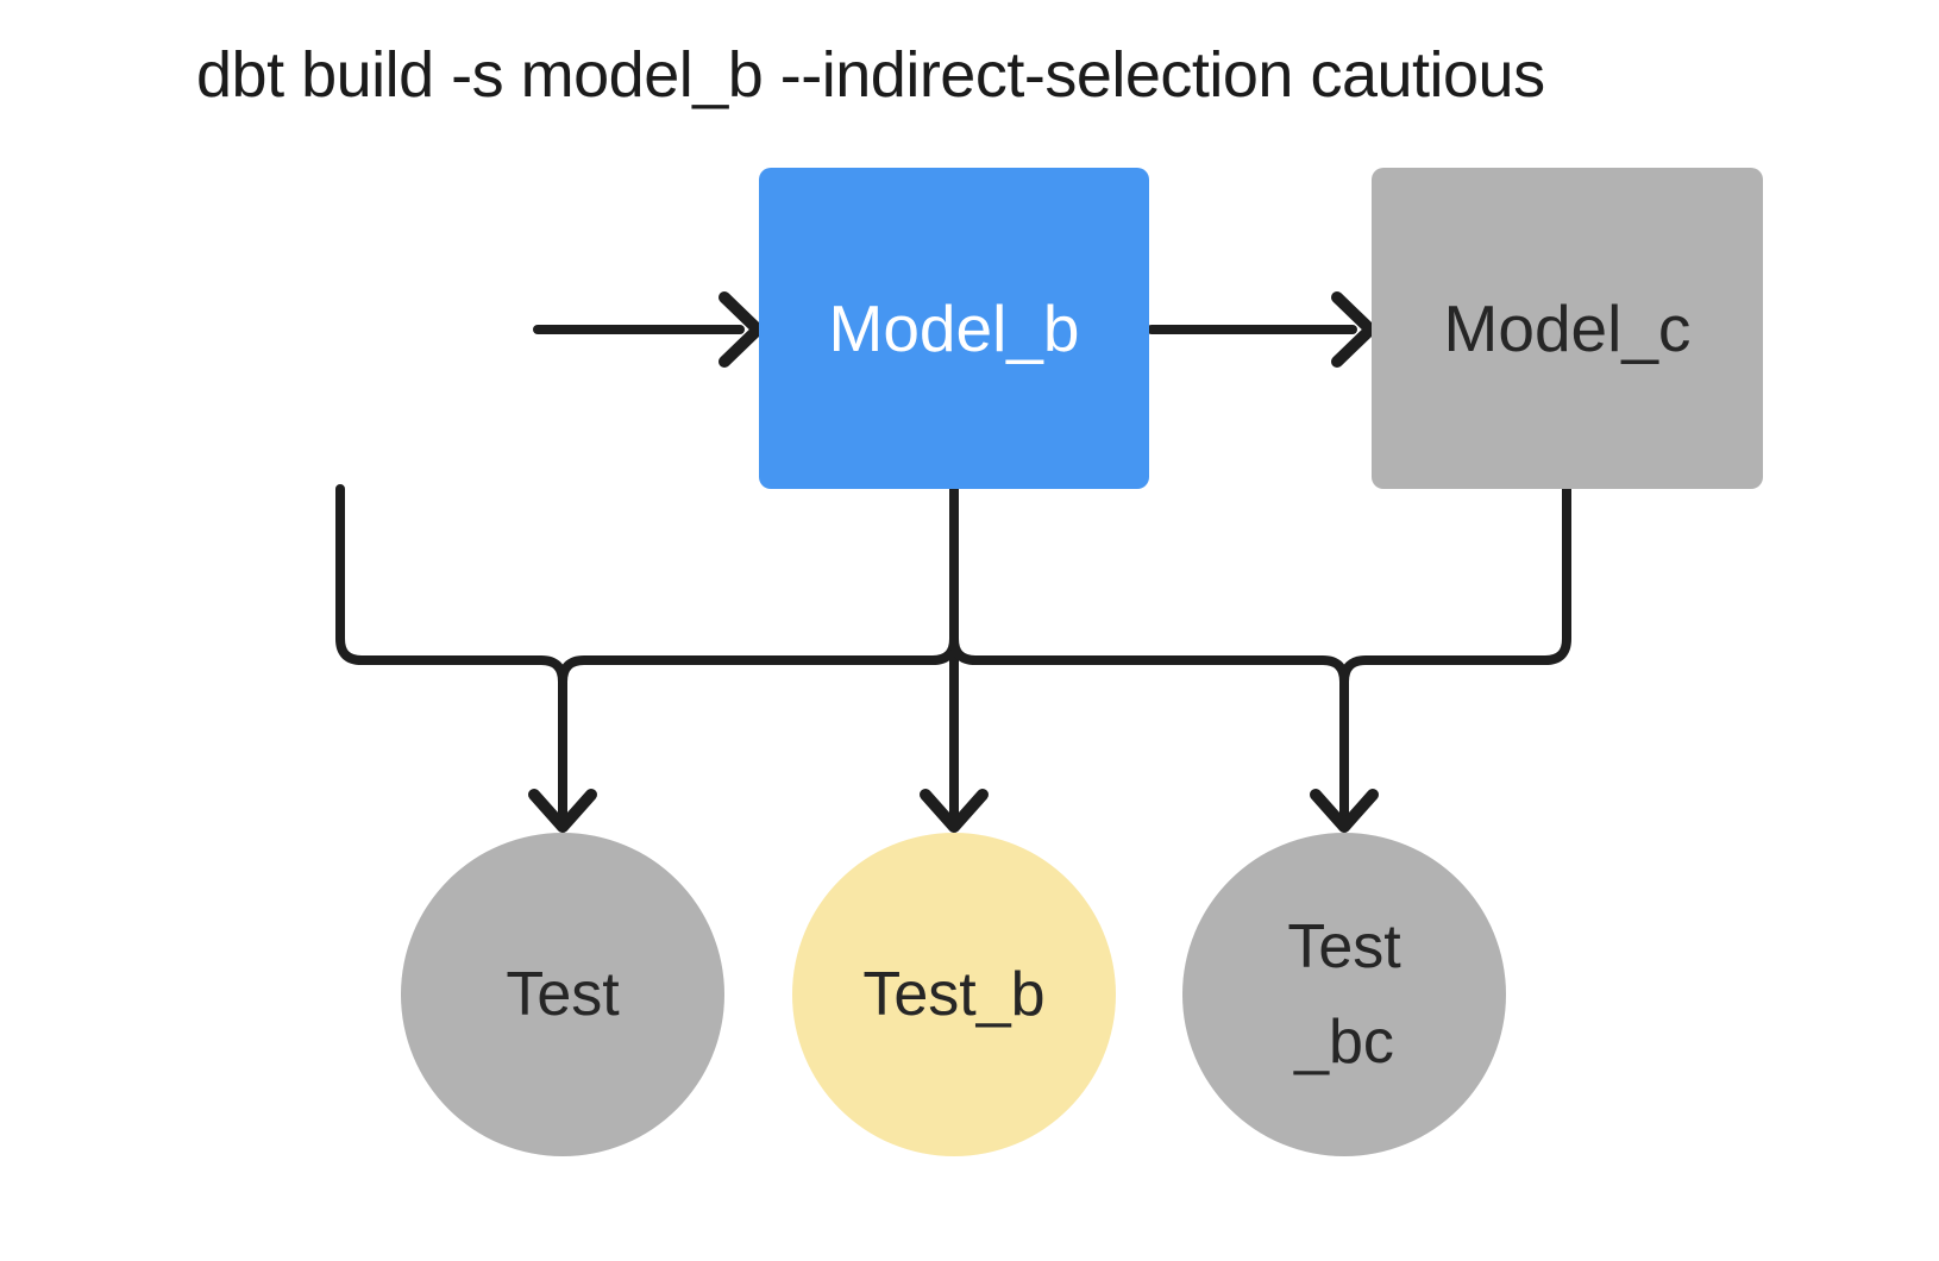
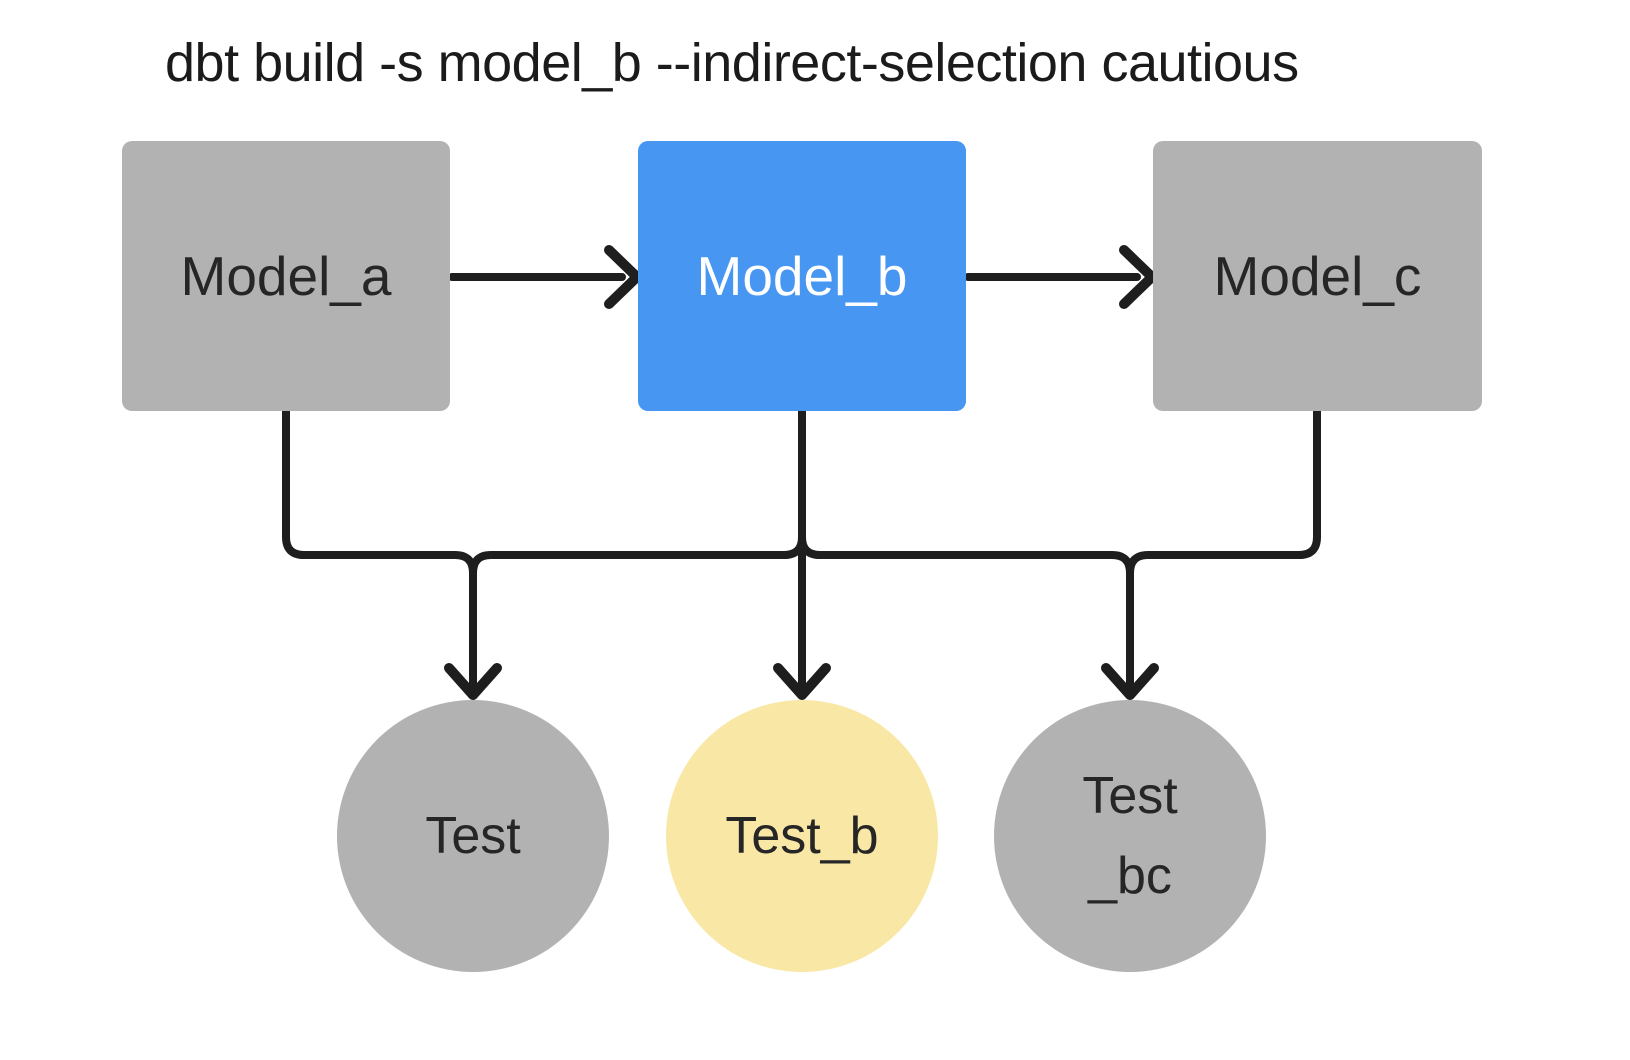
  dbt build -s model_b --indirect-selection cautious
+ Model_a
  Model_b
  Model_c
  Test
  Test_b
  Test
  _bc
